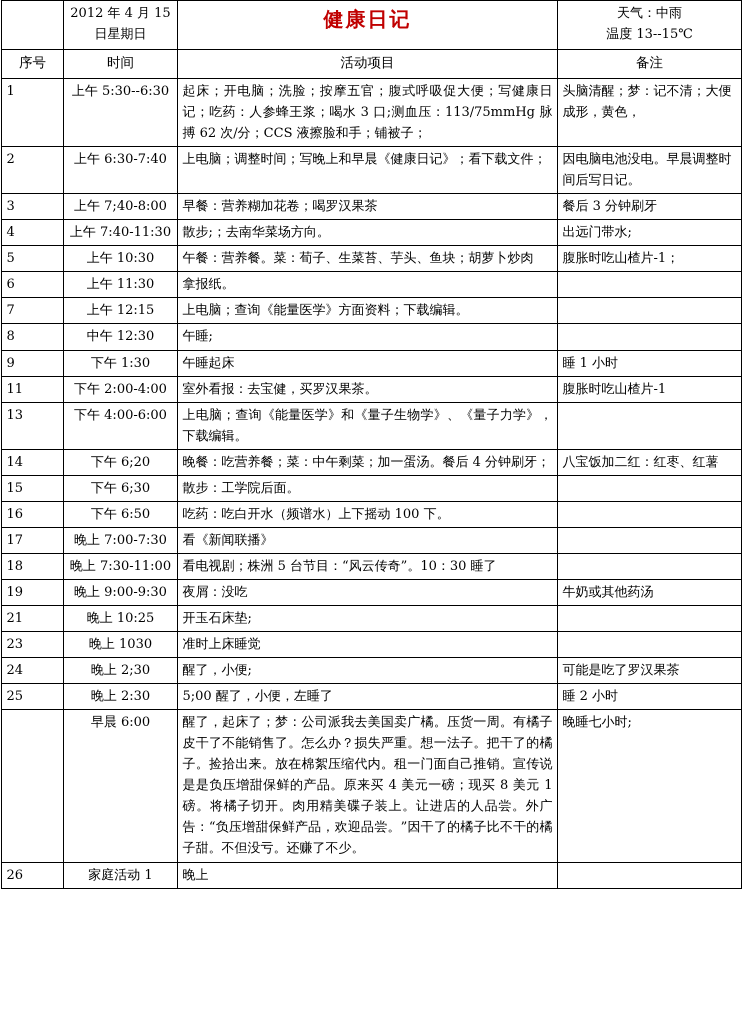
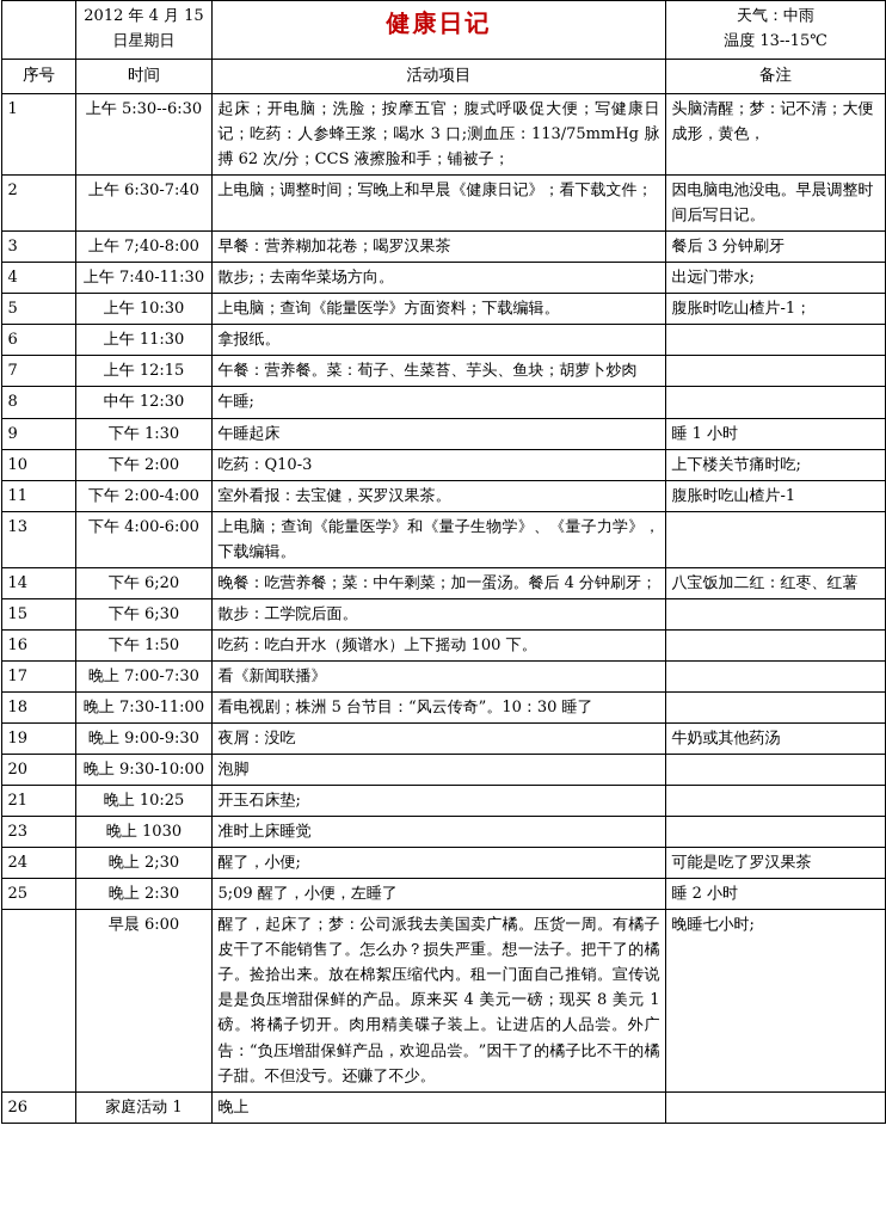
  	2012 年 4 月 15 日星期日	健康日记	天气：中雨 温度 13--15℃
  序号	时间	活动项目	备注
  1	上午 5:30--6:30	起床；开电脑；洗脸；按摩五官；腹式呼吸促大便；写健康日记；吃药：人参蜂王浆；喝水 3 口;测血压：113/75mmHg 脉搏 62 次/分；CCS 液擦脸和手；铺被子；	头脑清醒；梦：记不清；大便成形，黄色，
  2	上午 6:30-7:40	上电脑；调整时间；写晚上和早晨《健康日记》；看下载文件；	因电脑电池没电。早晨调整时间后写日记。
  3	上午 7;40-8:00	早餐：营养糊加花卷；喝罗汉果茶	餐后 3 分钟刷牙
  4	上午 7:40-11:30	散步;；去南华菜场方向。	出远门带水;
- 5	上午 10:30	午餐：营养餐。菜：荀子、生菜苔、芋头、鱼块；胡萝卜炒肉	腹胀时吃山楂片-1；
+ 5	上午 10:30	上电脑；查询《能量医学》方面资料；下载编辑。	腹胀时吃山楂片-1；
  6	上午 11:30	拿报纸。
- 7	上午 12:15	上电脑；查询《能量医学》方面资料；下载编辑。
+ 7	上午 12:15	午餐：营养餐。菜：荀子、生菜苔、芋头、鱼块；胡萝卜炒肉
  8	中午 12:30	午睡;
  9	下午 1:30	午睡起床	睡 1 小时
+ 10	下午 2:00	吃药：Q10-3	上下楼关节痛时吃;
  11	下午 2:00-4:00	室外看报：去宝健，买罗汉果茶。	腹胀时吃山楂片-1
  13	下午 4:00-6:00	上电脑；查询《能量医学》和《量子生物学》、《量子力学》，下载编辑。
  14	下午 6;20	晚餐：吃营养餐；菜：中午剩菜；加一蛋汤。餐后 4 分钟刷牙；	八宝饭加二红：红枣、红薯
  15	下午 6;30	散步：工学院后面。
- 16	下午 6:50	吃药：吃白开水（频谱水）上下摇动 100 下。
+ 16	下午 1:50	吃药：吃白开水（频谱水）上下摇动 100 下。
  17	晚上 7:00-7:30	看《新闻联播》
  18	晚上 7:30-11:00	看电视剧；株洲 5 台节目：“风云传奇”。10：30 睡了
  19	晚上 9:00-9:30	夜屑：没吃	牛奶或其他药汤
+ 20	晚上 9:30-10:00	泡脚
  21	晚上 10:25	开玉石床垫;
  23	晚上 1030	准时上床睡觉
  24	晚上 2;30	醒了，小便;	可能是吃了罗汉果茶
- 25	晚上 2:30	5;00 醒了，小便，左睡了	睡 2 小时
+ 25	晚上 2:30	5;09 醒了，小便，左睡了	睡 2 小时
  	早晨 6:00	醒了，起床了；梦：公司派我去美国卖广橘。压货一周。有橘子皮干了不能销售了。怎么办？损失严重。想一法子。把干了的橘子。捡拾出来。放在棉絮压缩代内。租一门面自己推销。宣传说是是负压增甜保鲜的产品。原来买 4 美元一磅；现买 8 美元 1 磅。将橘子切开。肉用精美碟子装上。让进店的人品尝。外广告：“负压增甜保鲜产品，欢迎品尝。”因干了的橘子比不干的橘子甜。不但没亏。还赚了不少。	晚睡七小时;
  26	家庭活动 1	晚上
